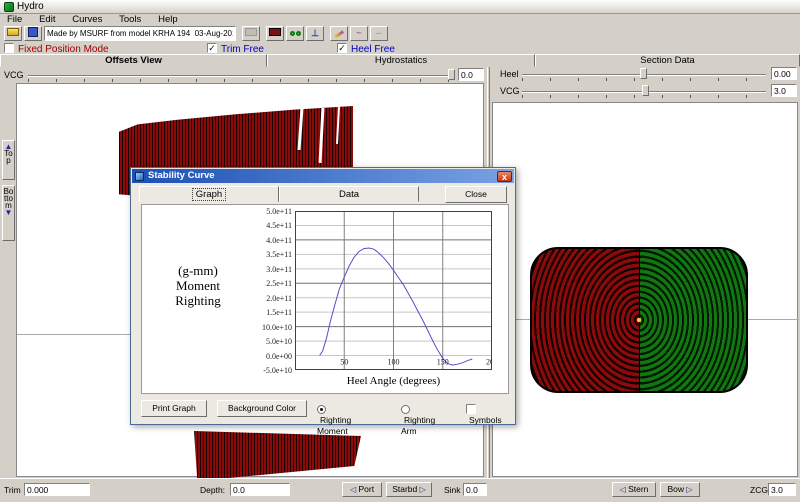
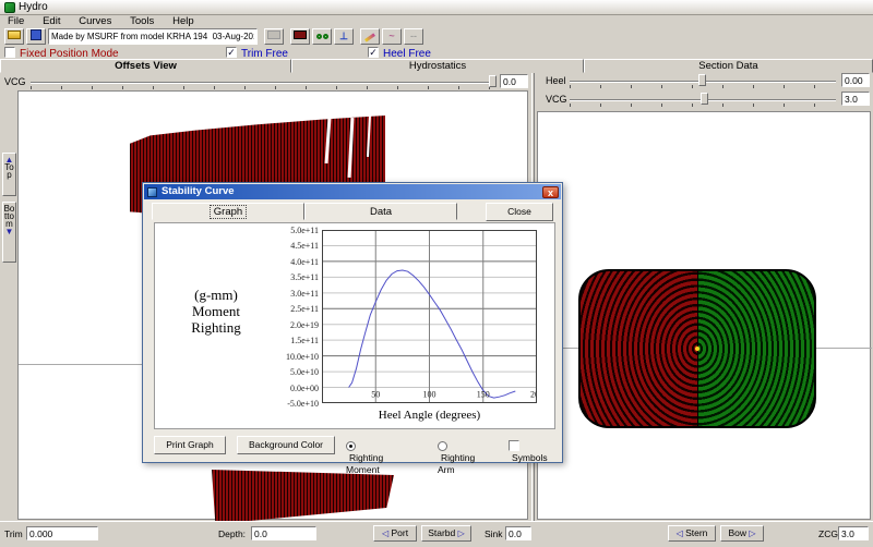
  Hydro
  File Edit Curves Tools Help
  Made by MSURF from model KRHA 194 03-Aug-20
  ⊥
  ~
  --
  Fixed Position Mode
  ✓
  Trim Free
  ✓
  Heel Free
  Offsets View
  Hydrostatics
  Section Data
  VCG
  0.0
  ▲
  Top
  Bottom
  ▼
  Heel
  0.00
  VCG
  3.0
  Stability Curve
  x
  Graph
  Data
  Close
  (g-mm)
  Moment
  Righting
  5.0e+11
  4.5e+11
  4.0e+11
  3.5e+11
  3.0e+11
  2.5e+11
- 2.0e+11
+ 2.0e+19
  1.5e+11
  10.0e+10
  5.0e+10
  0.0e+00
  -5.0e+10
  50
  100
  150
  Heel Angle (degrees)
  Print Graph
  Background Color
  Righting Moment
  Righting Arm
  Symbols
  Trim
  0.000
  Depth:
  0.0
  ◁ Port
  Starbd ▷
  Sink
  0.0
  ◁ Stern
  Bow ▷
  ZCG
  3.0
